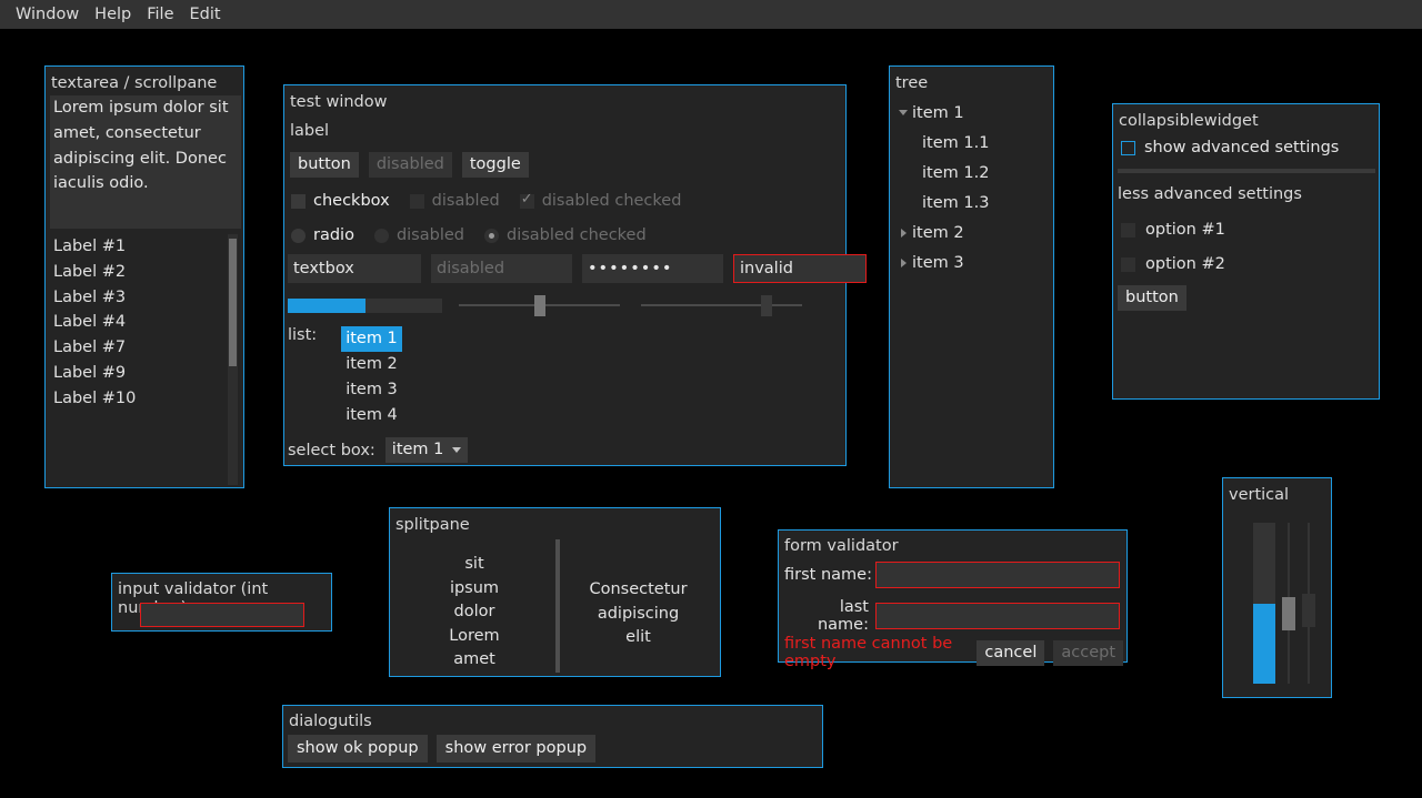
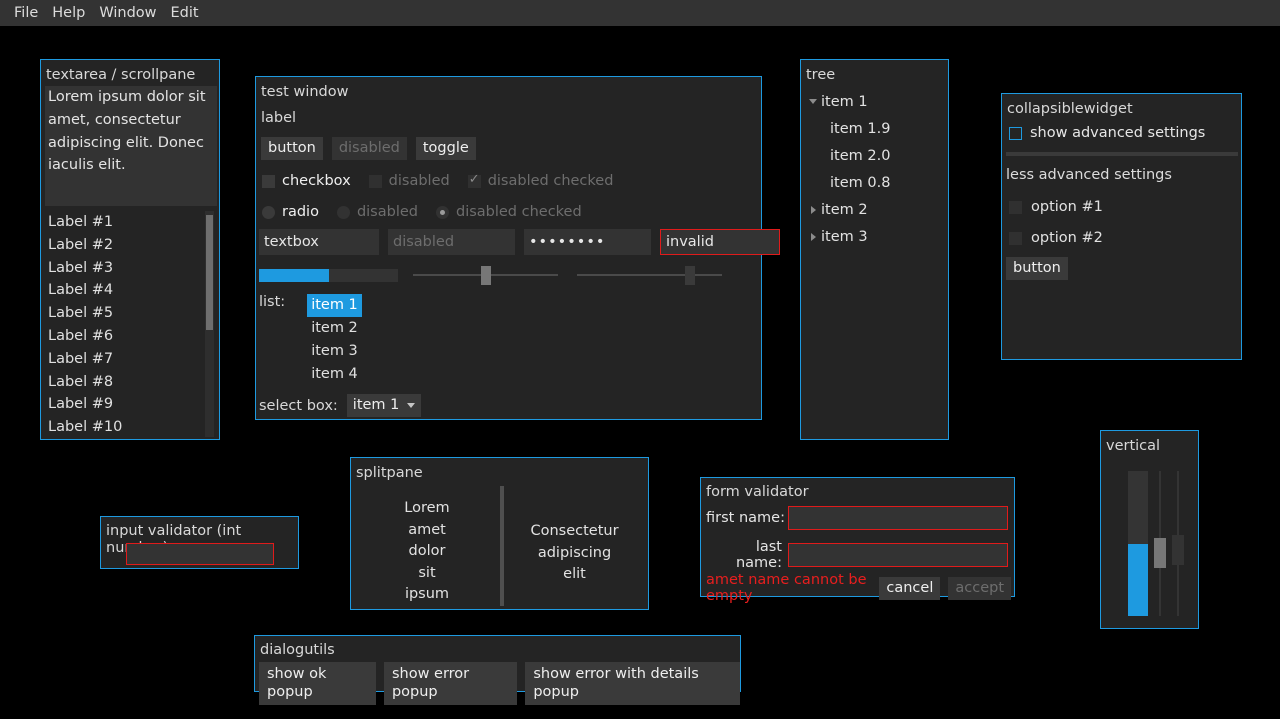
- Window
+ File
  Help
- File
+ Window
  Edit
  textarea / scrollpane
- Lorem ipsum dolor sit amet, consectetur adipiscing elit. Donec iaculis odio.
+ Lorem ipsum dolor sit amet, consectetur adipiscing elit. Donec iaculis elit.
  Label #1
  Label #2
  Label #3
  Label #4
+ Label #5
+ Label #6
  Label #7
+ Label #8
  Label #9
  Label #10
  test window
  label
  button
  disabled
  toggle
  checkbox
  disabled
  ✓
  disabled checked
  radio
  disabled
  disabled checked
  textbox
  disabled
  ••••••••
  invalid
  list:
  item 1
  item 2
  item 3
  item 4
  select box:
  item 1
  tree
  item 1
- item 1.1
+ item 1.9
- item 1.2
+ item 2.0
- item 1.3
+ item 0.8
  item 2
  item 3
  collapsiblewidget
  show advanced settings
  less advanced settings
  option #1
  option #2
  button
  vertical
  input validator (int nu
  splitpane
- sit
+ Lorem
- ipsum
+ amet
  dolor
- Lorem
+ sit
- amet
+ ipsum
  Consectetur
  adipiscing
  elit
  form validator
  first name:
  last name:
- first name cannot be empty
+ amet name cannot be empty
  cancel
  accept
  dialogutils
  show ok popup
  show error popup
+ show error with details popup
